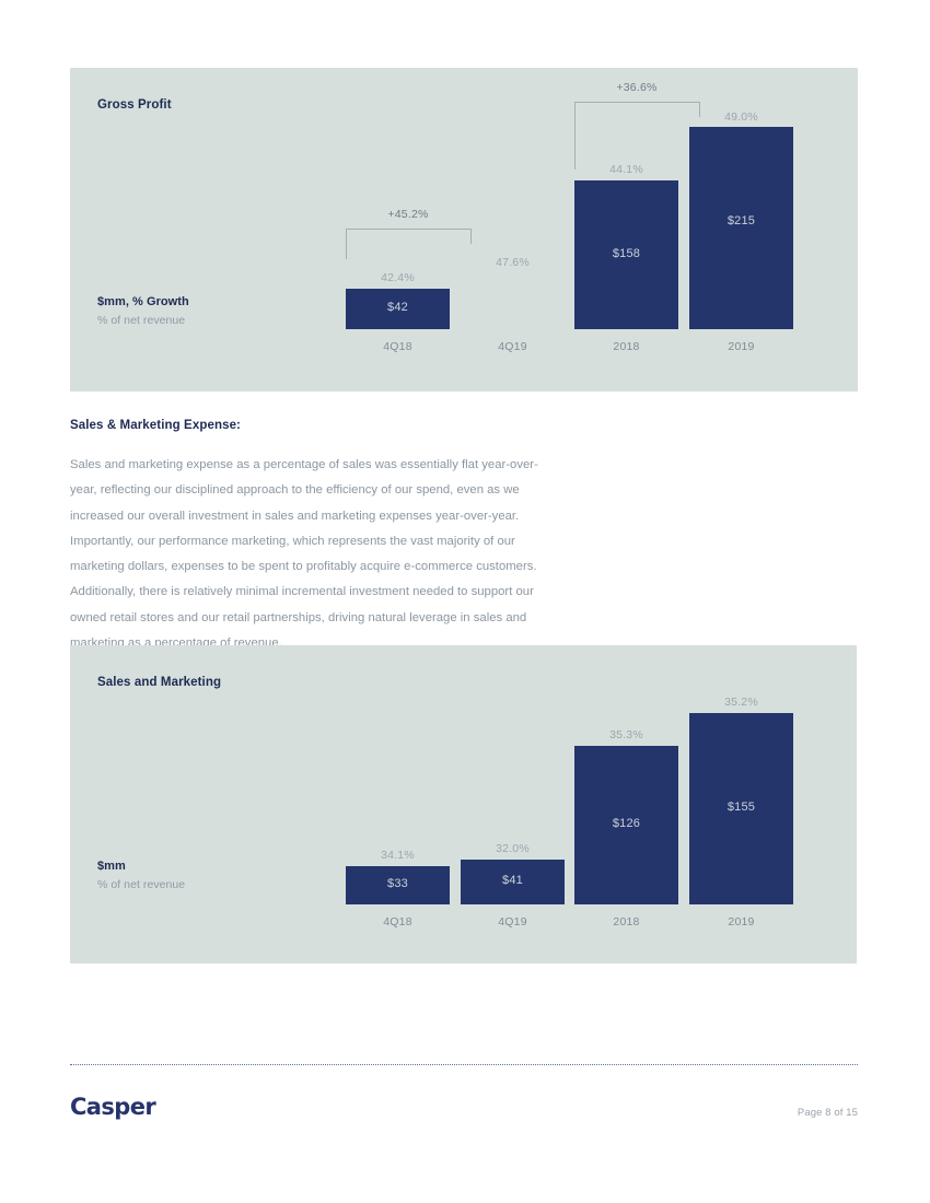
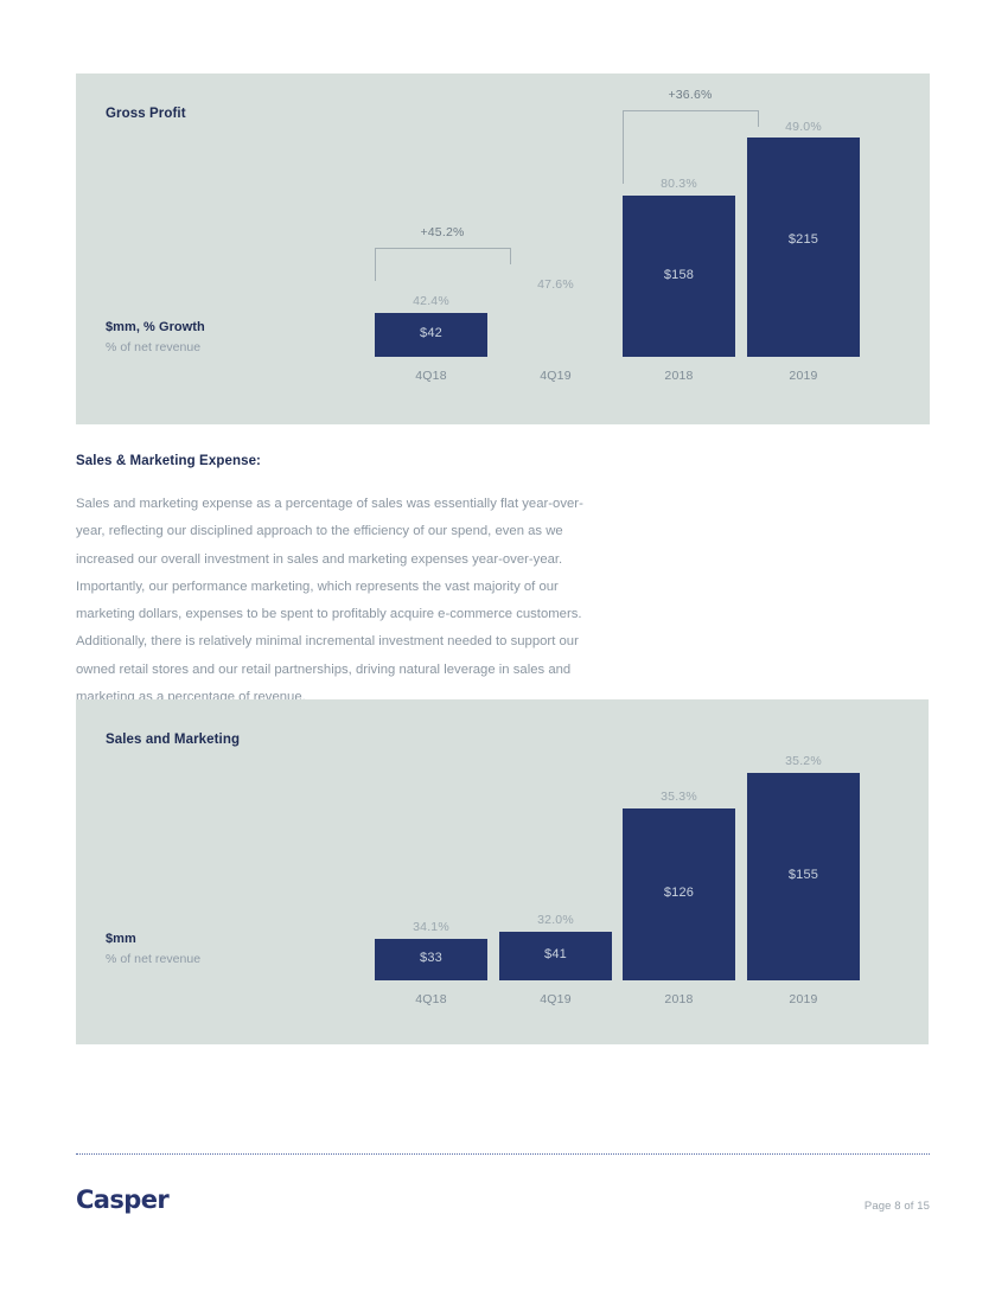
  Gross Profit
  $mm, % Growth
  % of net revenue
  +45.2%
  +36.6%
  $42
  42.4%
  4Q18
  47.6%
  4Q19
  $158
- 44.1%
+ 80.3%
  2018
  $215
  49.0%
  2019
  Sales & Marketing Expense:
  Sales and marketing expense as a percentage of sales was essentially flat year-over-year, reflecting our disciplined approach to the efficiency of our spend, even as we increased our overall investment in sales and marketing expenses year-over-year. Importantly, our performance marketing, which represents the vast majority of our marketing dollars, expenses to be spent to profitably acquire e-commerce customers. Additionally, there is relatively minimal incremental investment needed to support our owned retail stores and our retail partnerships, driving natural leverage in sales and marketing as a percentage of revenue.
  Sales and Marketing
  $mm
  % of net revenue
  $33
  34.1%
  4Q18
  $41
  32.0%
  4Q19
  $126
  35.3%
  2018
  $155
  35.2%
  2019
  Casper
  Page 8 of 15
